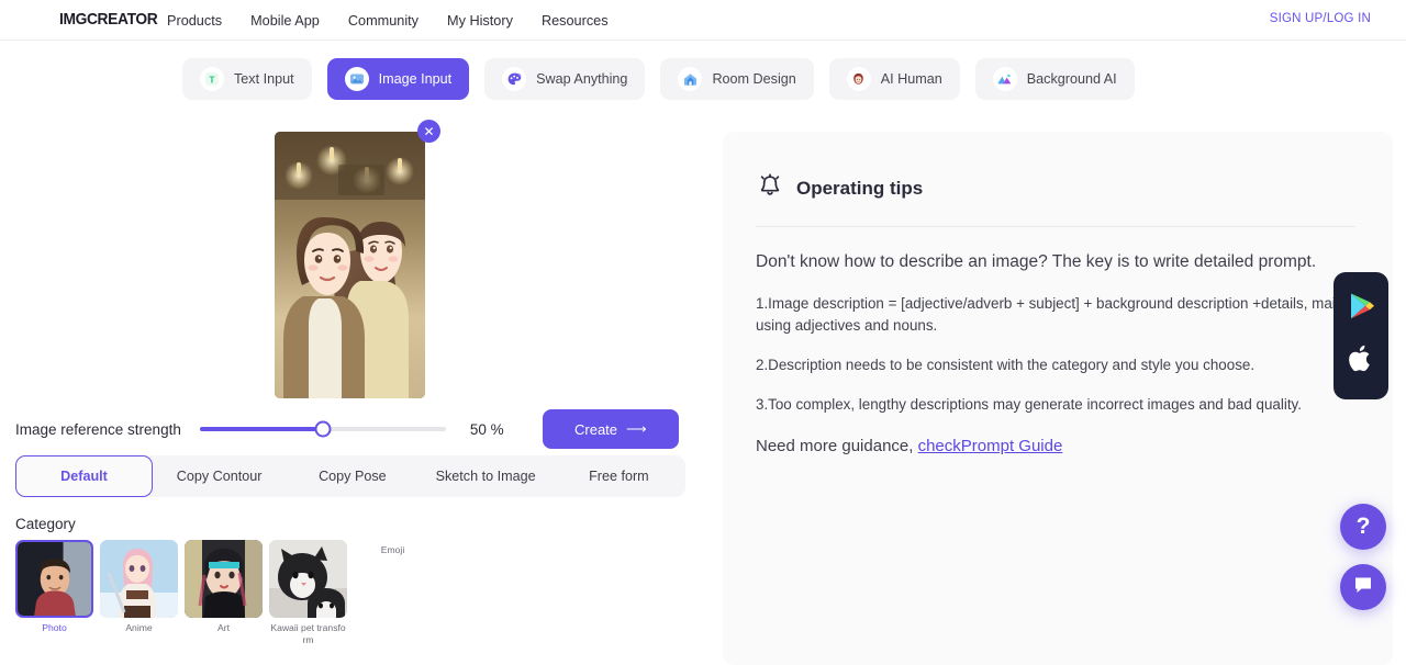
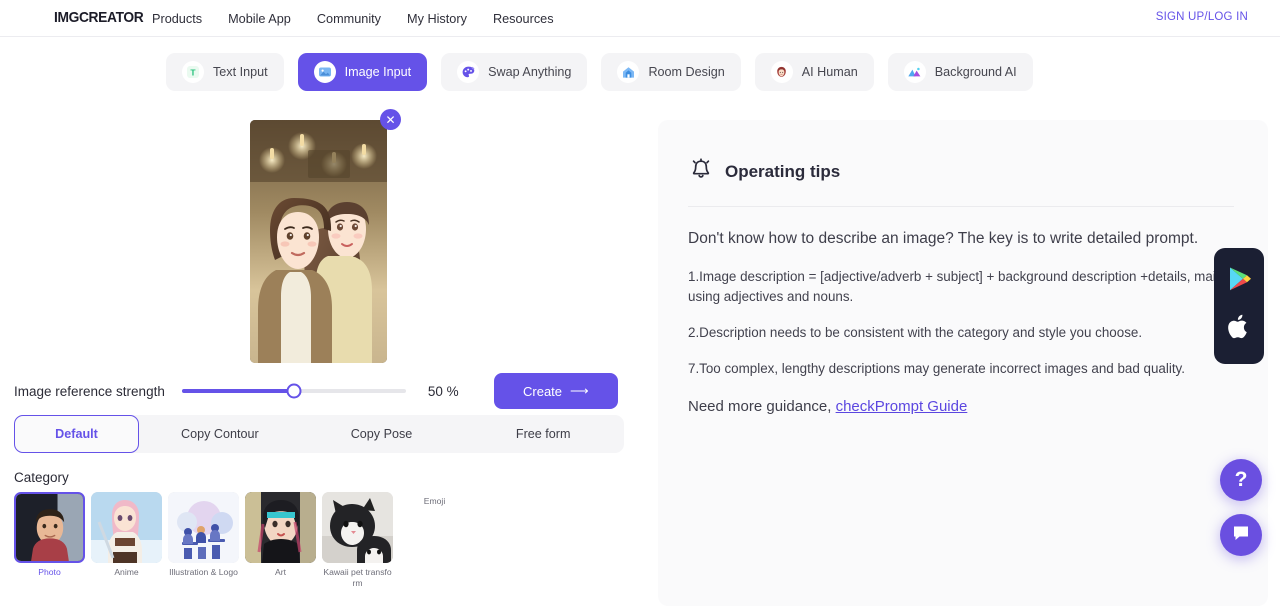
  IMGCREATOR
  Products
  Mobile App
  Community
  My History
  Resources
  SIGN UP/LOG IN
  T
  Text Input
  Image Input
  Swap Anything
  Room Design
  AI Human
  Background AI
  ✕
  Image reference strength
  50 %
  Create
  ⟶
  Default
  Copy Contour
  Copy Pose
- Sketch to Image
  Free form
  Category
  Photo
  Anime
+ Illustration & Logo
  Art
  Kawaii pet transform
  Emoji
  Operating tips
  Don't know how to describe an image? The key is to write detailed prompt.
  1.Image description = [adjective/adverb + subject] + background description +details, ma using adjectives and nouns.
  2.Description needs to be consistent with the category and style you choose.
- 3.Too complex, lengthy descriptions may generate incorrect images and bad quality.
+ 7.Too complex, lengthy descriptions may generate incorrect images and bad quality.
  Need more guidance, checkPrompt Guide
  ?
